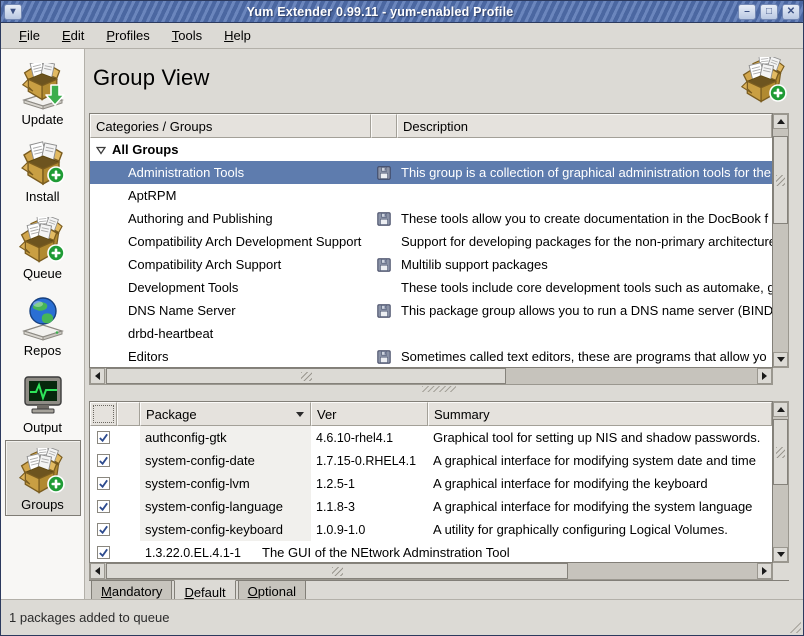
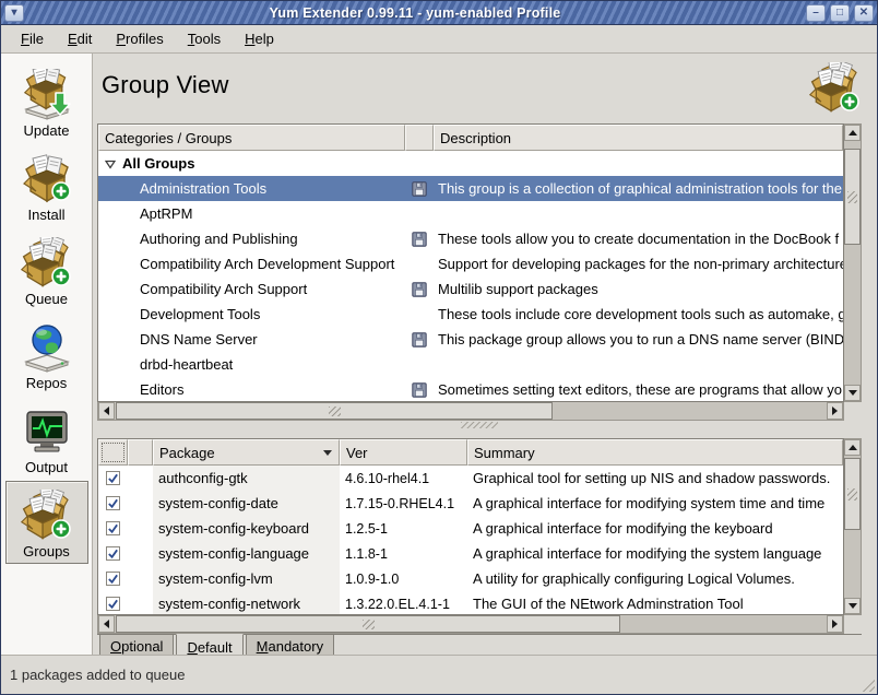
  ▾
  Yum Extender 0.99.11 - yum-enabled Profile
  –
  □
  ✕
  File
  Edit
  Profiles
  Tools
  Help
  Update
  Install
  Queue
  Repos
  Output
  Groups
  Group View
  Categories / Groups
  Description
  All Groups
  Administration Tools
  This group is a collection of graphical administration tools for the
  AptRPM
  Authoring and Publishing
  These tools allow you to create documentation in the DocBook f
  Compatibility Arch Development Support
  Support for developing packages for the non-primary architectur
  Compatibility Arch Support
  Multilib support packages
  Development Tools
  These tools include core development tools such as automake, g
  DNS Name Server
  This package group allows you to run a DNS name server (BIND
  drbd-heartbeat
  Editors
- Sometimes called text editors, these are programs that allow yo
+ Sometimes setting text editors, these are programs that allow yo
  Package
  Ver
  Summary
  authconfig-gtk
  4.6.10-rhel4.1
  Graphical tool for setting up NIS and shadow passwords.
  system-config-date
  1.7.15-0.RHEL4.1
- A graphical interface for modifying system date and time
+ A graphical interface for modifying system time and time
- system-config-lvm
+ system-config-keyboard
  1.2.5-1
  A graphical interface for modifying the keyboard
  system-config-language
- 1.1.8-3
+ 1.1.8-1
  A graphical interface for modifying the system language
- system-config-keyboard
+ system-config-lvm
  1.0.9-1.0
  A utility for graphically configuring Logical Volumes.
+ system-config-network
  1.3.22.0.EL.4.1-1
  The GUI of the NEtwork Adminstration Tool
- Mandatory
+ Optional
  Default
- Optional
+ Mandatory
  1 packages added to queue
